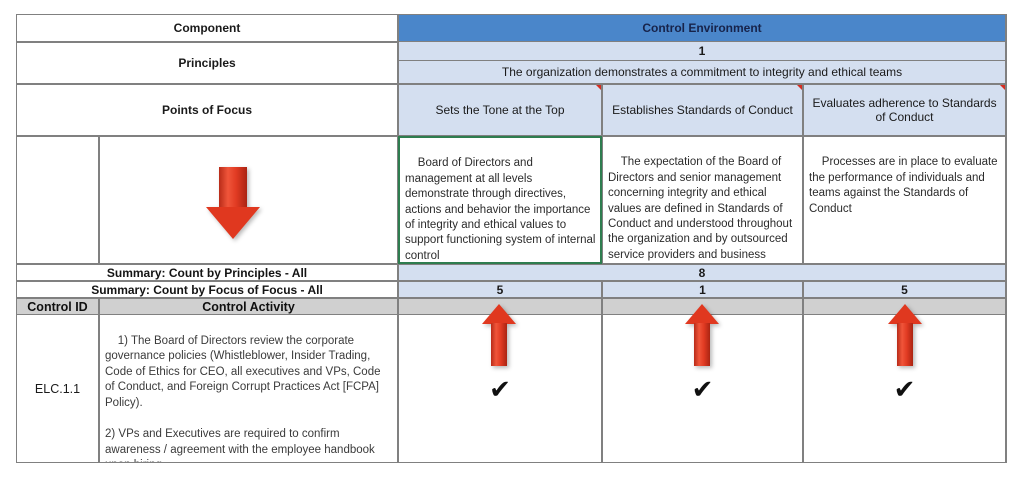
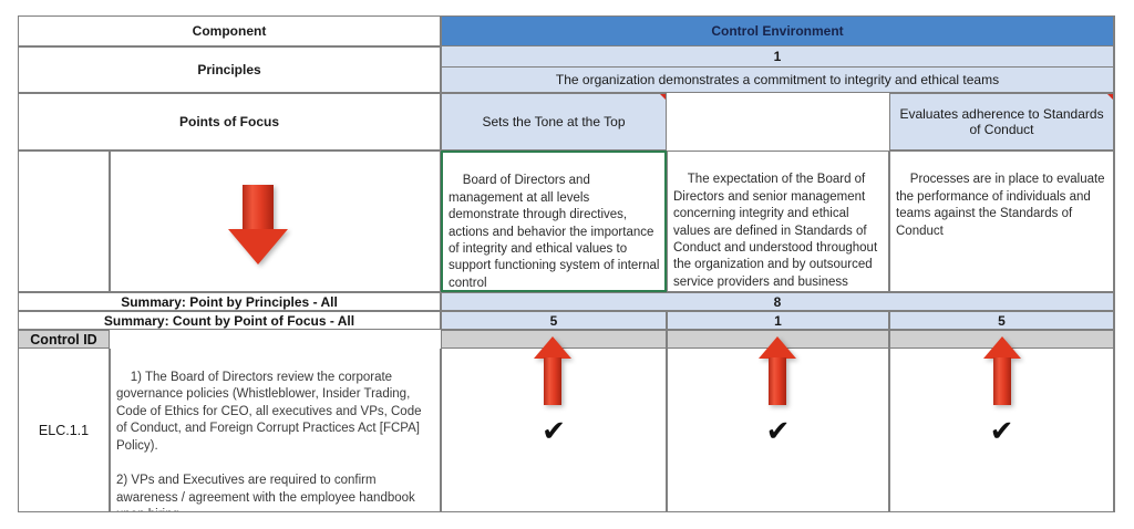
  Component
  Principles
  Points of Focus
  Control Environment
  1
  The organization demonstrates a commitment to integrity and ethical teams
  Sets the Tone at the Top
- Establishes Standards of Conduct
  Evaluates adherence to Standards of Conduct
  Board of Directors and management at all levels demonstrate through directives, actions and behavior the importance of integrity and ethical values to support functioning system of internal control
  The expectation of the Board of Directors and senior management concerning integrity and ethical values are defined in Standards of Conduct and understood throughout the organization and by outsourced service providers and business
  Processes are in place to evaluate the performance of individuals and teams against the Standards of Conduct
- Summary: Count by Principles - All
+ Summary: Point by Principles - All
  8
- Summary: Count by Focus of Focus - All
+ Summary: Count by Point of Focus - All
  5
  1
  5
  Control ID
- Control Activity
  ELC.1.1
  1) The Board of Directors review the corporate governance policies (Whistleblower, Insider Trading, Code of Ethics for CEO, all executives and VPs, Code of Conduct, and Foreign Corrupt Practices Act [FCPA] Policy).
  2) VPs and Executives are required to confirm awareness / agreement with the employee handbook
  ✔
  ✔
  ✔
